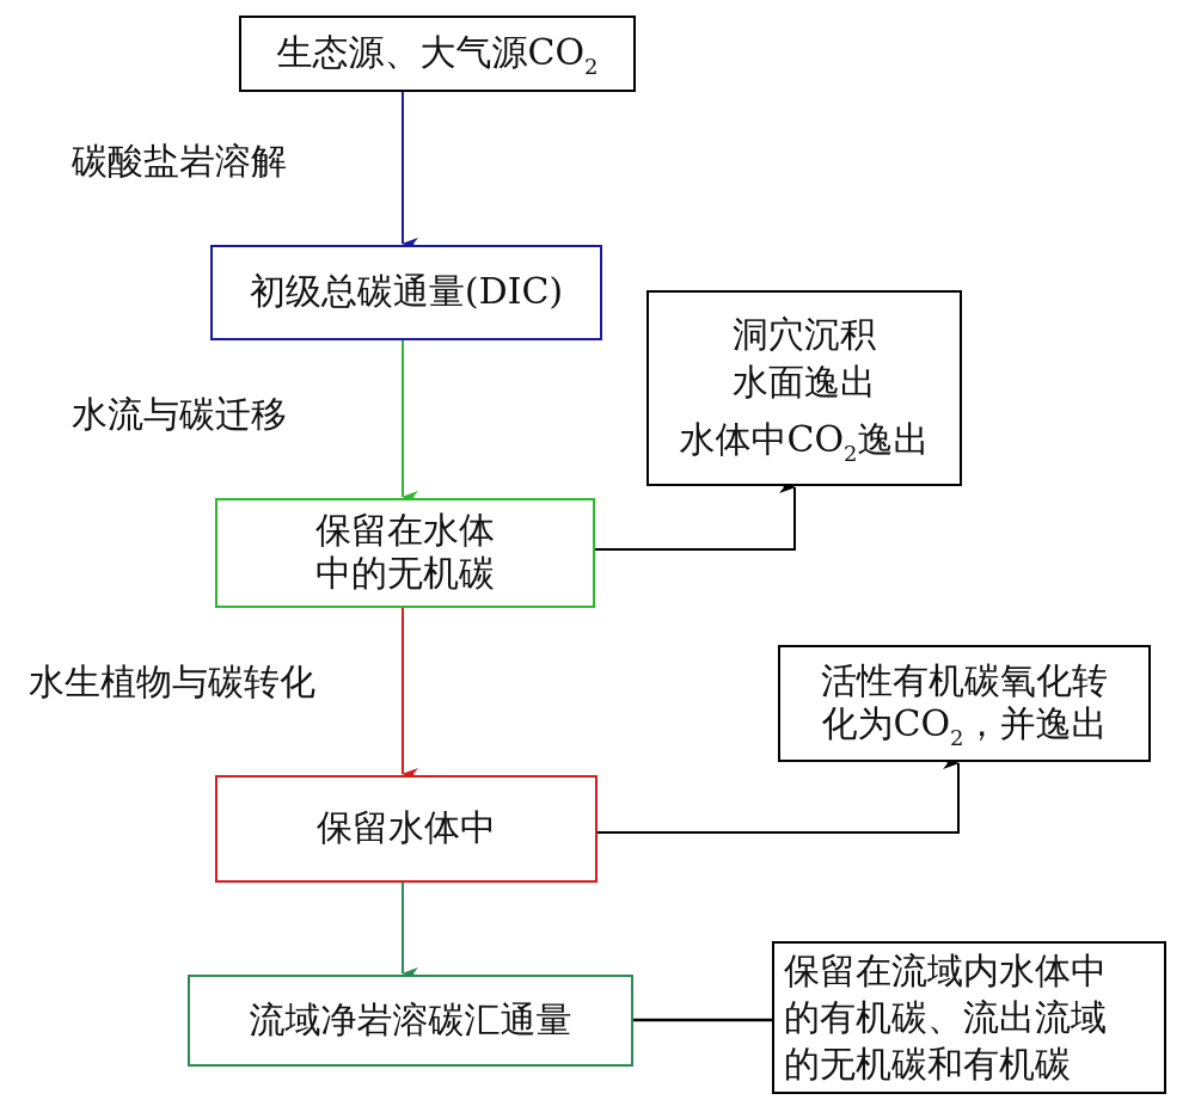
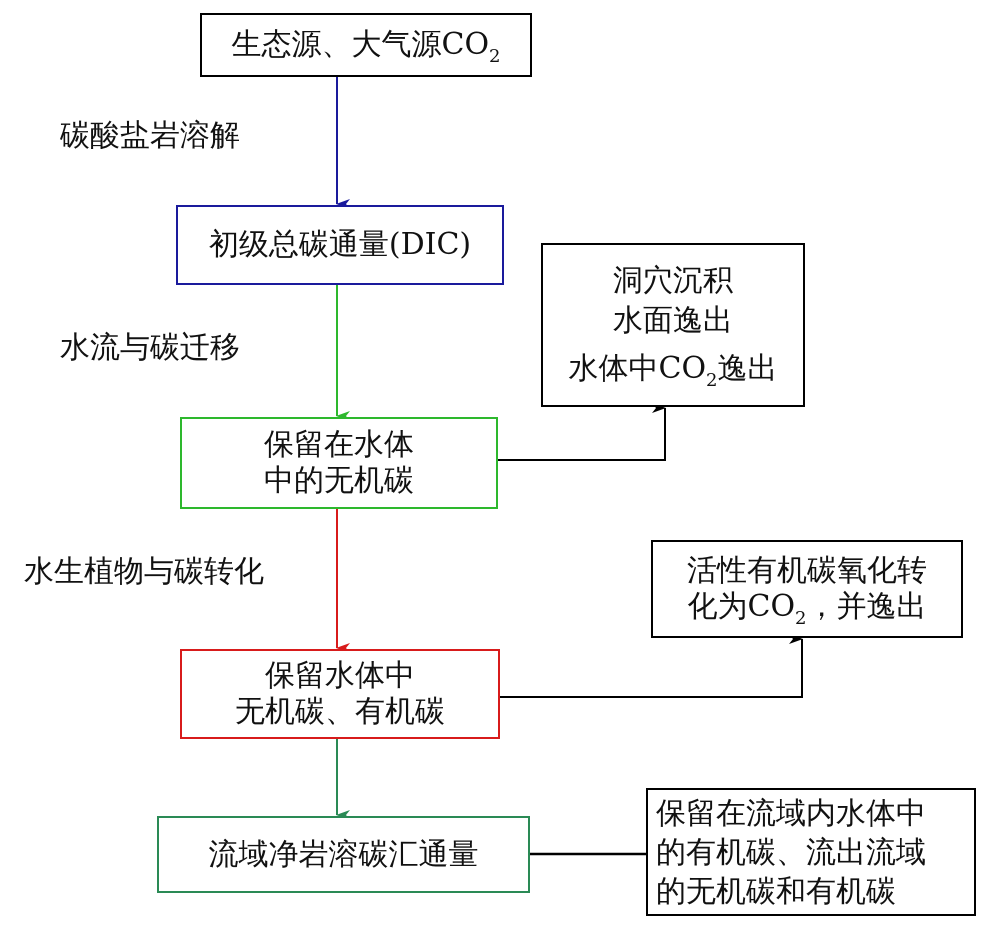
  生态源、大气源CO2
  初级总碳通量(DIC)
  保留在水体
  中的无机碳
  保留水体中
+ 无机碳、有机碳
  流域净岩溶碳汇通量
  洞穴沉积
  水面逸出
  水体中CO2逸出
  活性有机碳氧化转
  化为CO2，并逸出
  保留在流域内水体中
  的有机碳、流出流域
  的无机碳和有机碳
  碳酸盐岩溶解
  水流与碳迁移
  水生植物与碳转化
